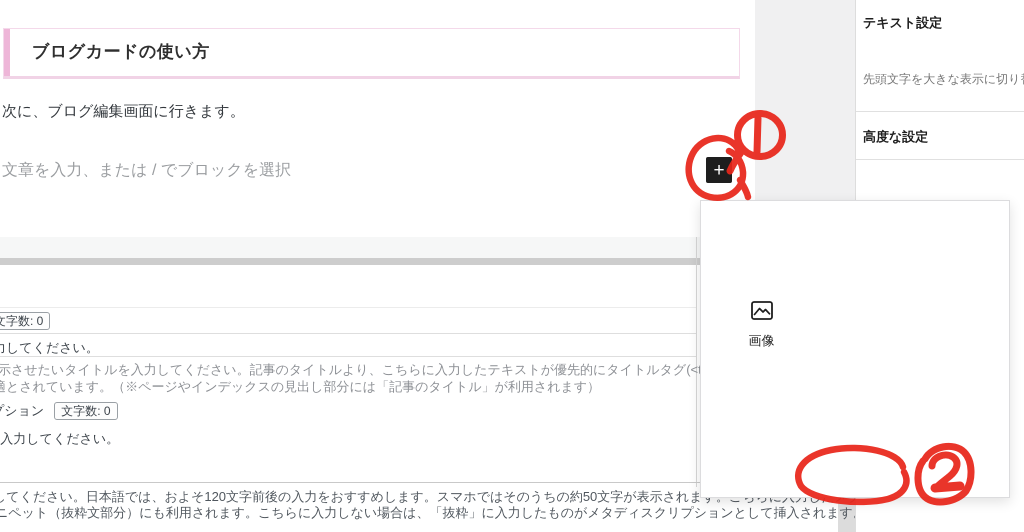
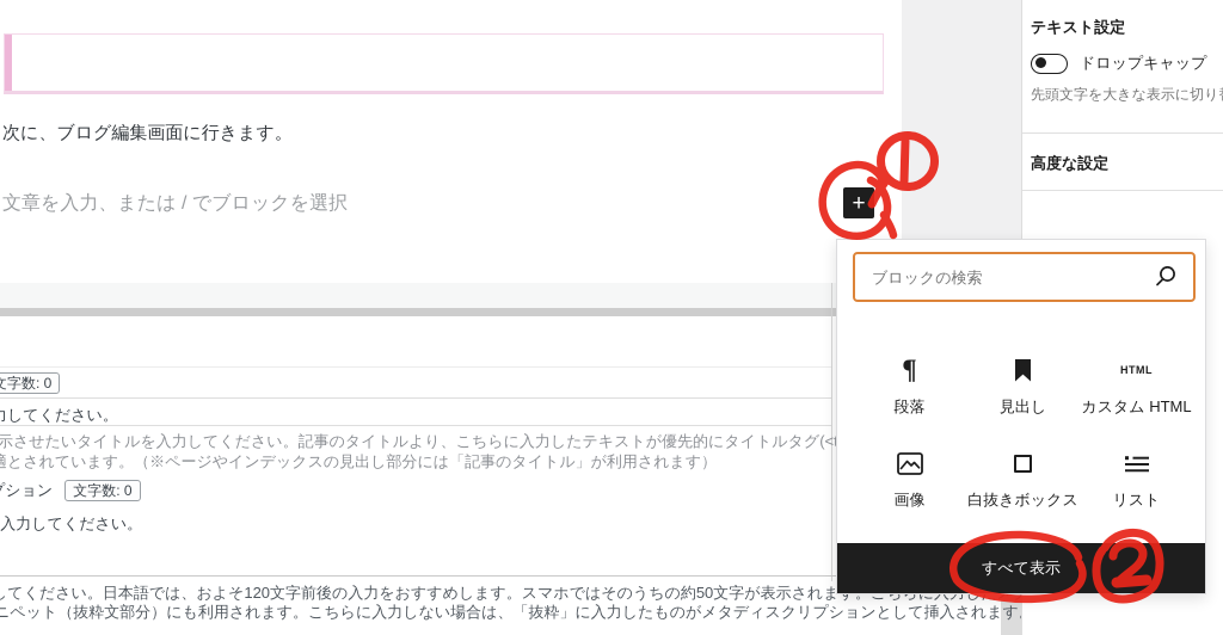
- ブログカードの使い方
  次に、ブログ編集画面に行きます。
  文章を入力、または / でブロックを選択
  +
  文字数: 0
  してください。
  示させたいタイトルを入力してください。記事のタイトルより、こちらに入力したテキストが優先的にタイトルタグ(<
  とされています。（※ページやインデックスの見出し部分には「記事のタイトル」が利用されます）
  ション
  文字数: 0
  入力してください。
  てください。日本語では、およそ120文字前後の入力をおすすめします。スマホではそのうちの約50文字が表示されま
  ニペット（抜粋文部分）にも利用されます。こちらに入力しない場合は、「抜粋」に入力したものがメタディスクリプションとして挿入されます
  テキスト設定
+ ドロップキャップ
  先頭文字を大きな表示に切り
  高度な設定
+ ブロックの検索
+ ¶
+ 段落
+ 見出し
+ HTML
+ カスタム HTML
  画像
+ 白抜きボックス
+ リスト
+ すべて表示
